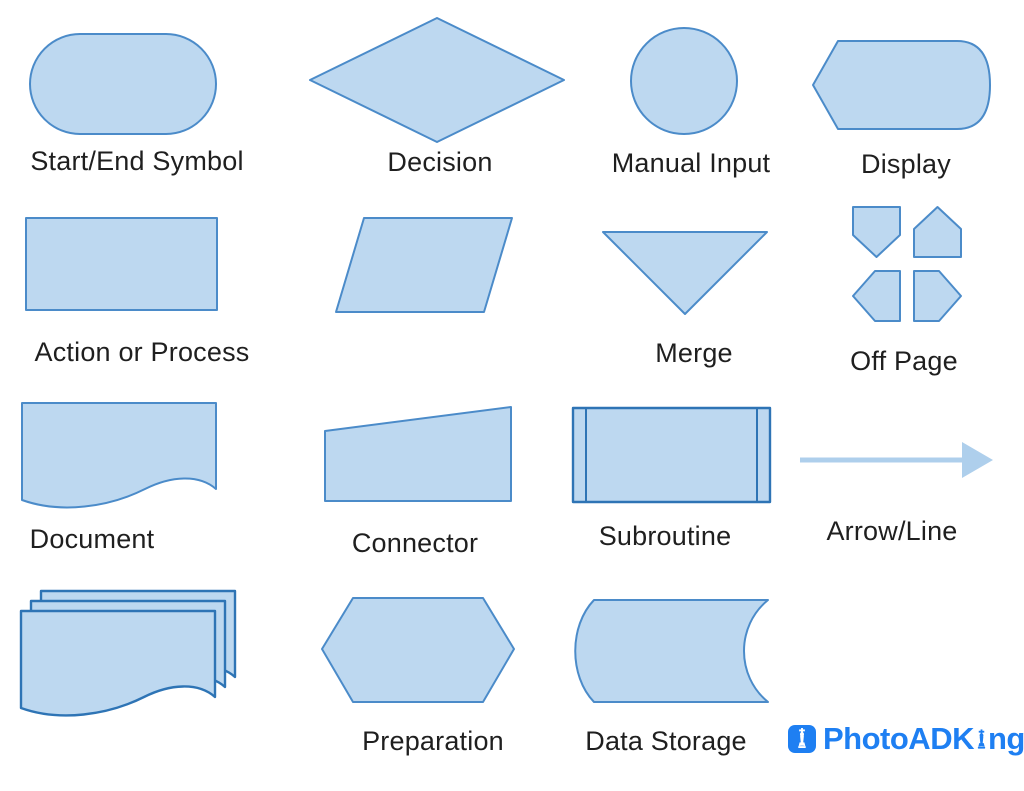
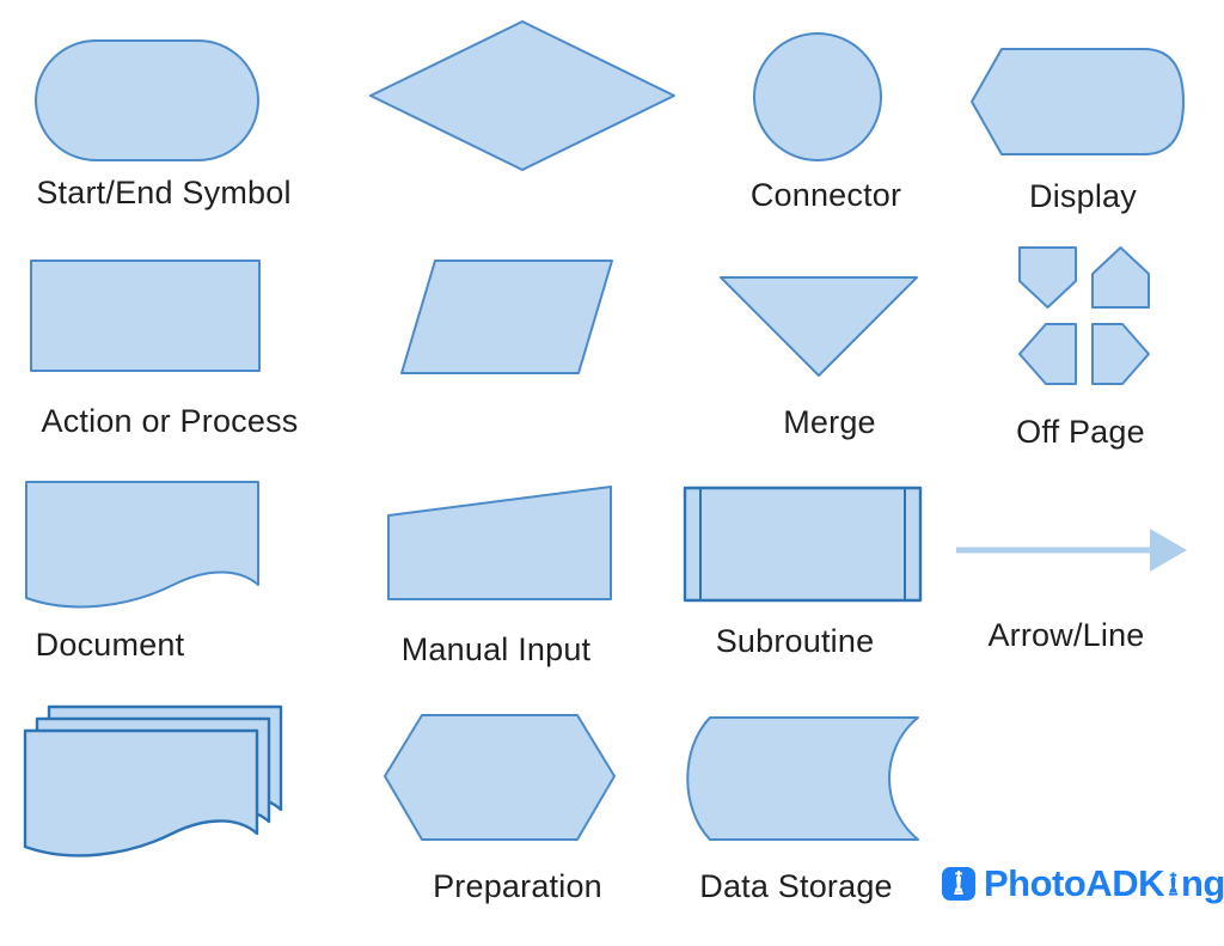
  Start/End Symbol
- Decision
- Manual Input
+ Connector
  Display
  Action or Process
  Merge
  Off Page
  Document
- Connector
+ Manual Input
  Subroutine
  Arrow/Line
  Preparation
  Data Storage
  PhotoADK
  ng
